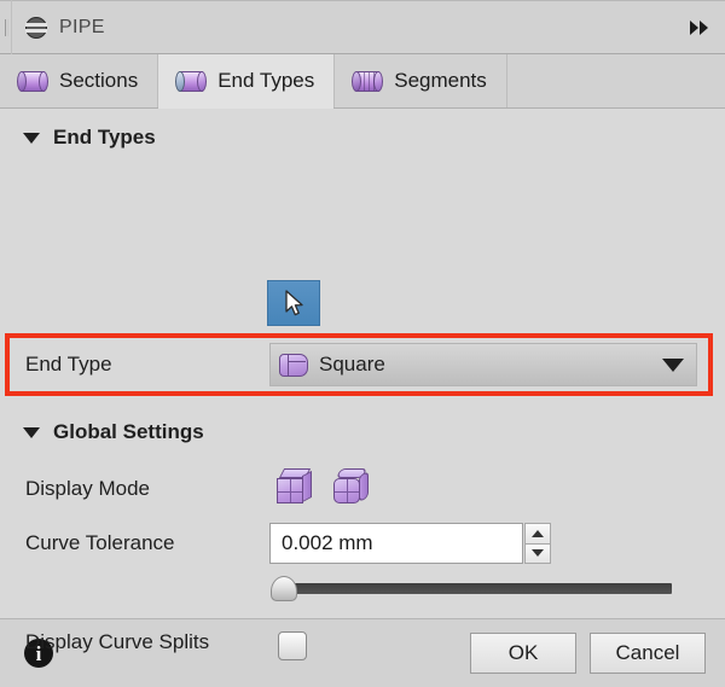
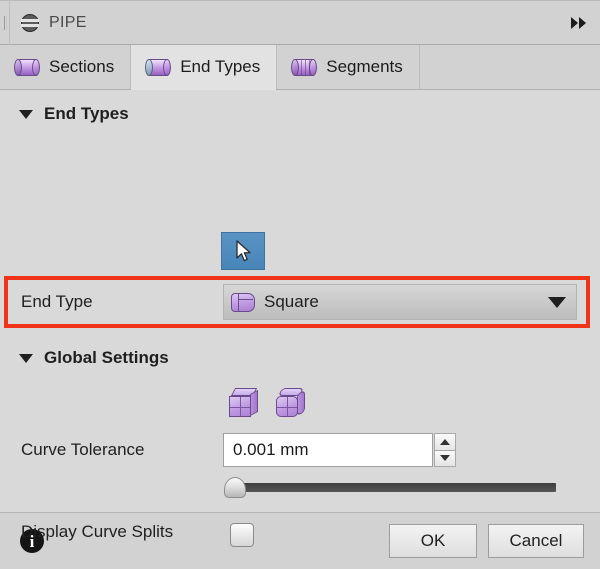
  PIPE
  Sections
  End Types
  Segments
  End Types
  End Type
  Square
  Global Settings
- Display Mode
  Curve Tolerance
- 0.002 mm
+ 0.001 mm
  Display Curve Splits
  i
  OK
  Cancel
